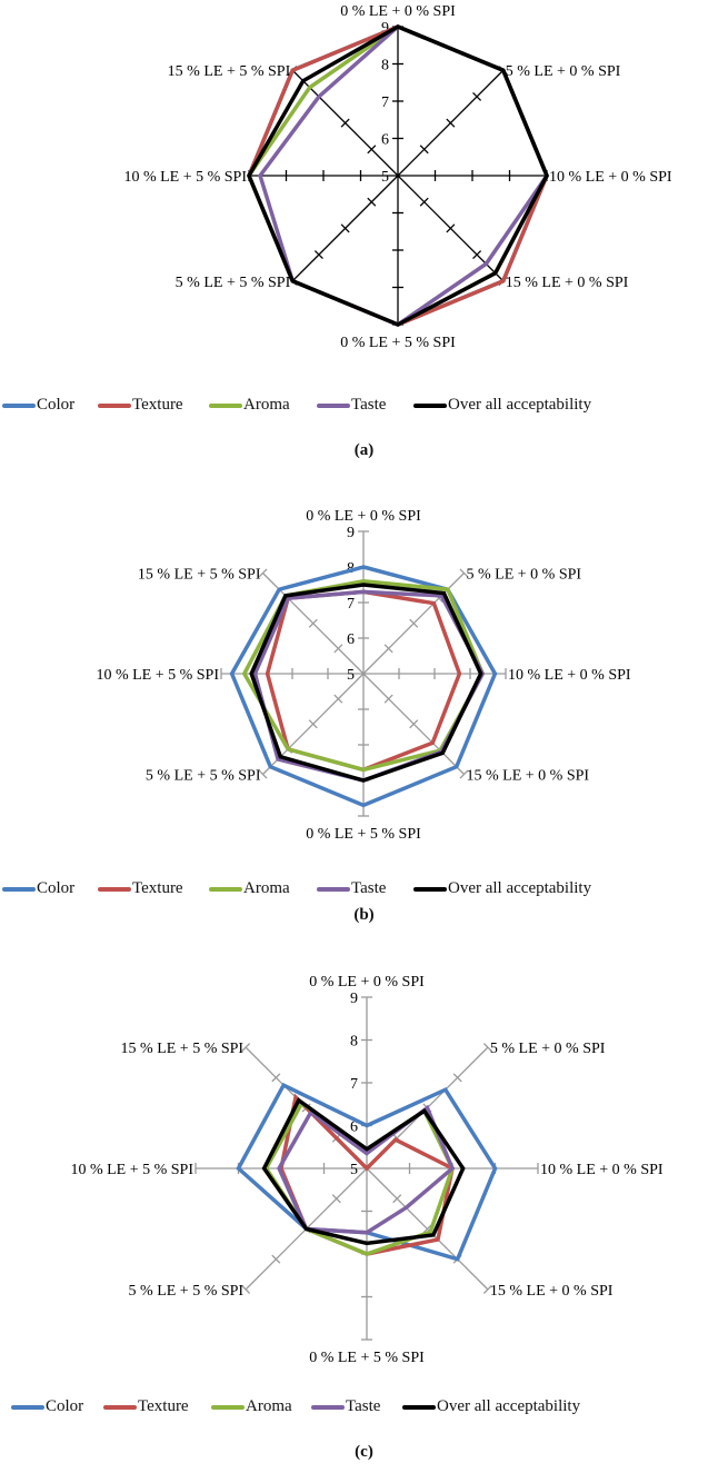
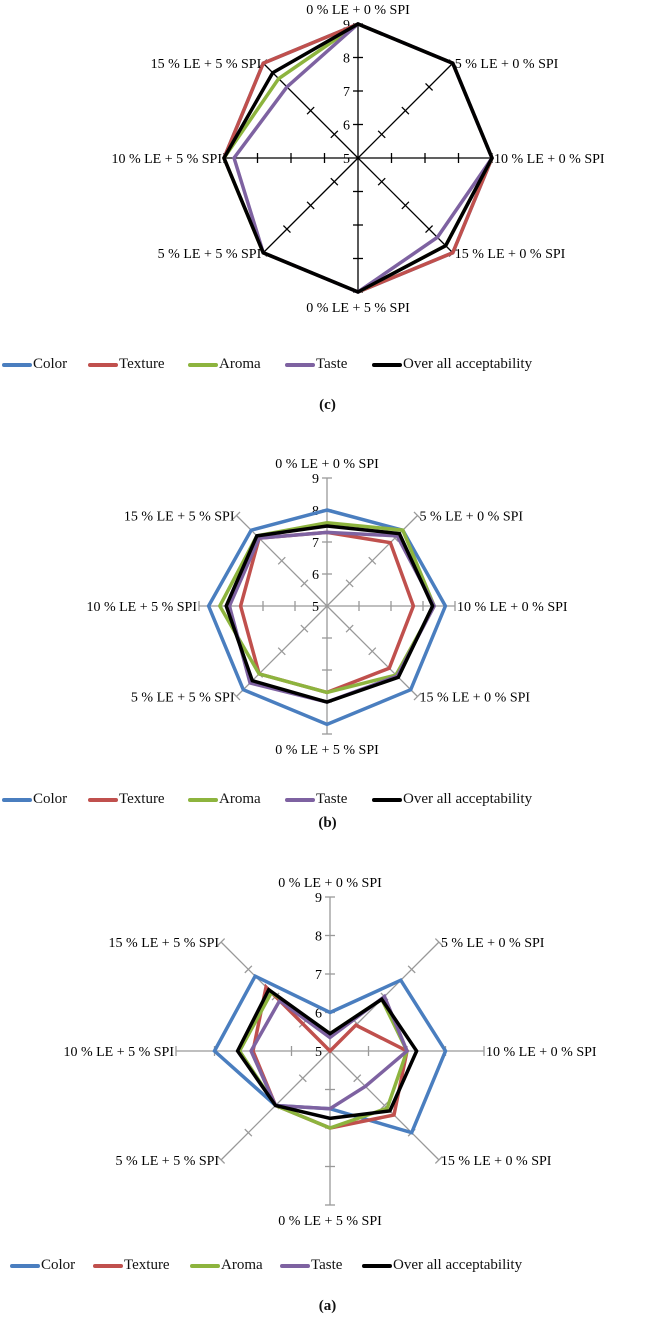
  5
  6
  7
  8
  9
  0 % LE + 0 % SPI
  5 % LE + 0 % SPI
  10 % LE + 0 % SPI
  15 % LE + 0 % SPI
  0 % LE + 5 % SPI
  5 % LE + 5 % SPI
  10 % LE + 5 % SPI
  15 % LE + 5 % SPI
  Color
  Texture
  Aroma
  Taste
  Over all acceptability
- (a)
+ (c)
  5
  6
  7
  9
  0 % LE + 0 % SPI
  5 % LE + 0 % SPI
  10 % LE + 0 % SPI
  15 % LE + 0 % SPI
  0 % LE + 5 % SPI
  5 % LE + 5 % SPI
  10 % LE + 5 % SPI
  15 % LE + 5 % SPI
  Color
  Texture
  Aroma
  Taste
  Over all acceptability
  (b)
  5
  6
  7
  8
  9
  0 % LE + 0 % SPI
  5 % LE + 0 % SPI
  10 % LE + 0 % SPI
  15 % LE + 0 % SPI
  0 % LE + 5 % SPI
  5 % LE + 5 % SPI
  10 % LE + 5 % SPI
  15 % LE + 5 % SPI
  Color
  Texture
  Aroma
  Taste
  Over all acceptability
- (c)
+ (a)
